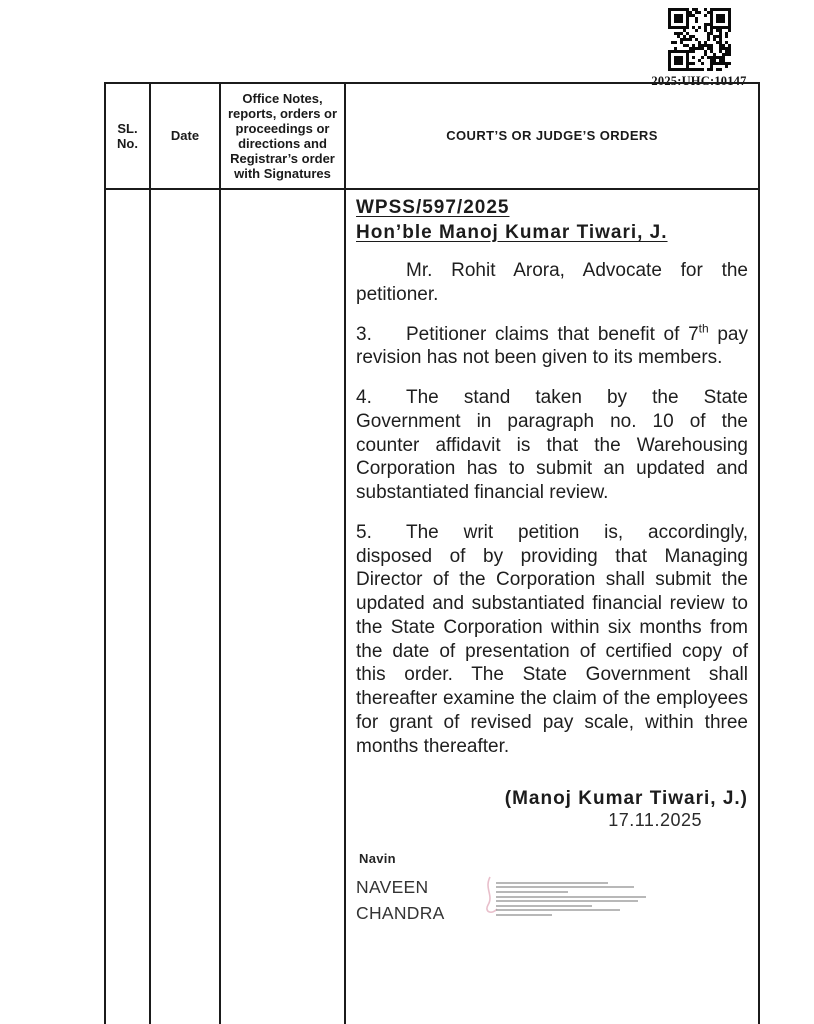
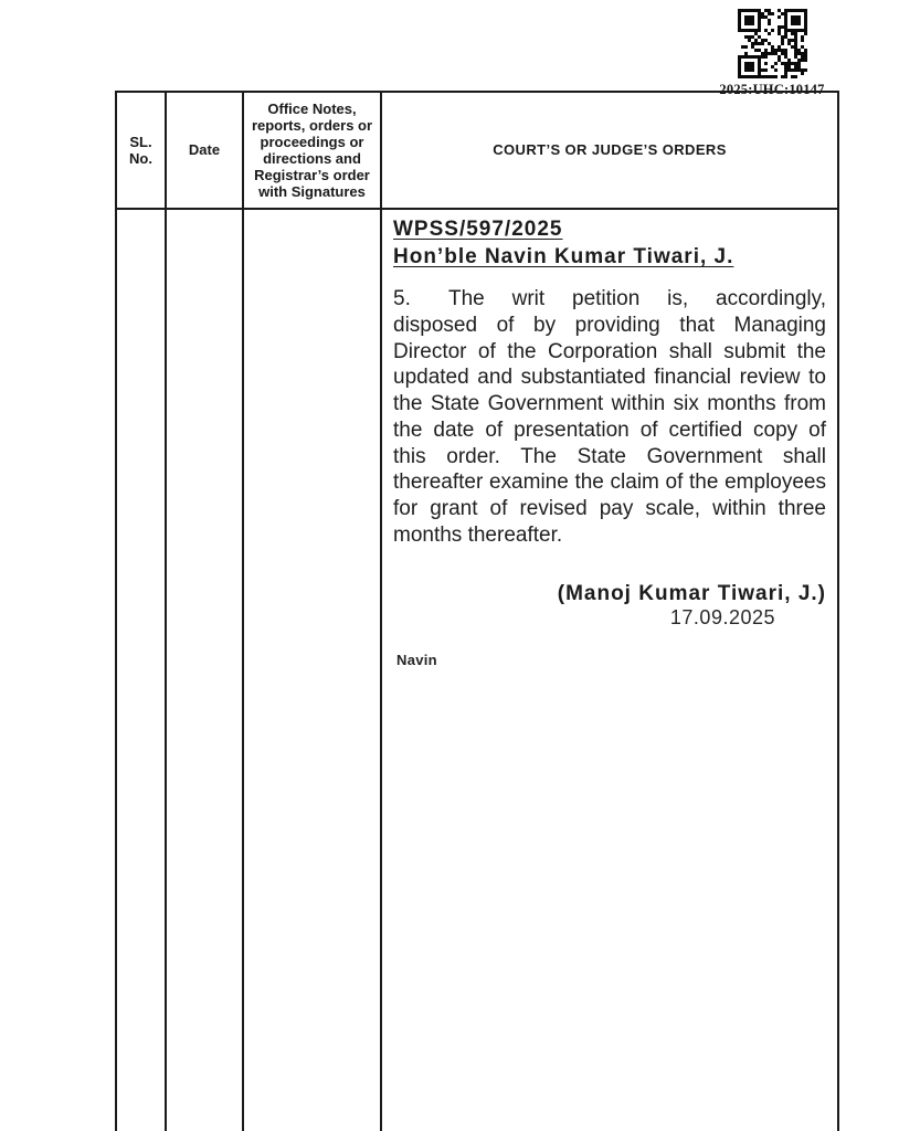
  2025:UHC:10147
  SL. No.
  Date
  Office Notes, reports, orders or proceedings or directions and Registrar’s order with Signatures
  COURT’S OR JUDGE’S ORDERS
  WPSS/597/2025
- Hon’ble Manoj Kumar Tiwari, J.
+ Hon’ble Navin Kumar Tiwari, J.
- Mr. Rohit Arora, Advocate for the petitioner.
- 3. Petitioner claims that benefit of 7th pay revision has not been given to its members.
- 4. The stand taken by the State Government in paragraph no. 10 of the counter affidavit is that the Warehousing Corporation has to submit an updated and substantiated financial review.
- 5. The writ petition is, accordingly, disposed of by providing that Managing Director of the Corporation shall submit the updated and substantiated financial review to the State Corporation within six months from the date of presentation of certified copy of this order. The State Government shall thereafter examine the claim of the employees for grant of revised pay scale, within three months thereafter.
+ 5. The writ petition is, accordingly, disposed of by providing that Managing Director of the Corporation shall submit the updated and substantiated financial review to the State Government within six months from the date of presentation of certified copy of this order. The State Government shall thereafter examine the claim of the employees for grant of revised pay scale, within three months thereafter.
  (Manoj Kumar Tiwari, J.)
- 17.11.2025
+ 17.09.2025
  Navin
- NAVEEN CHANDRA
